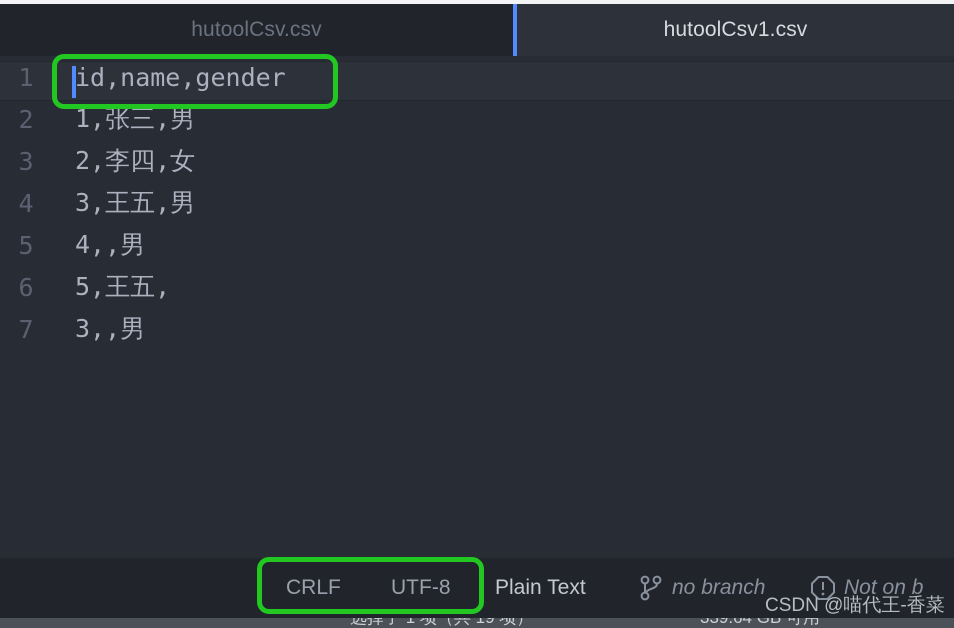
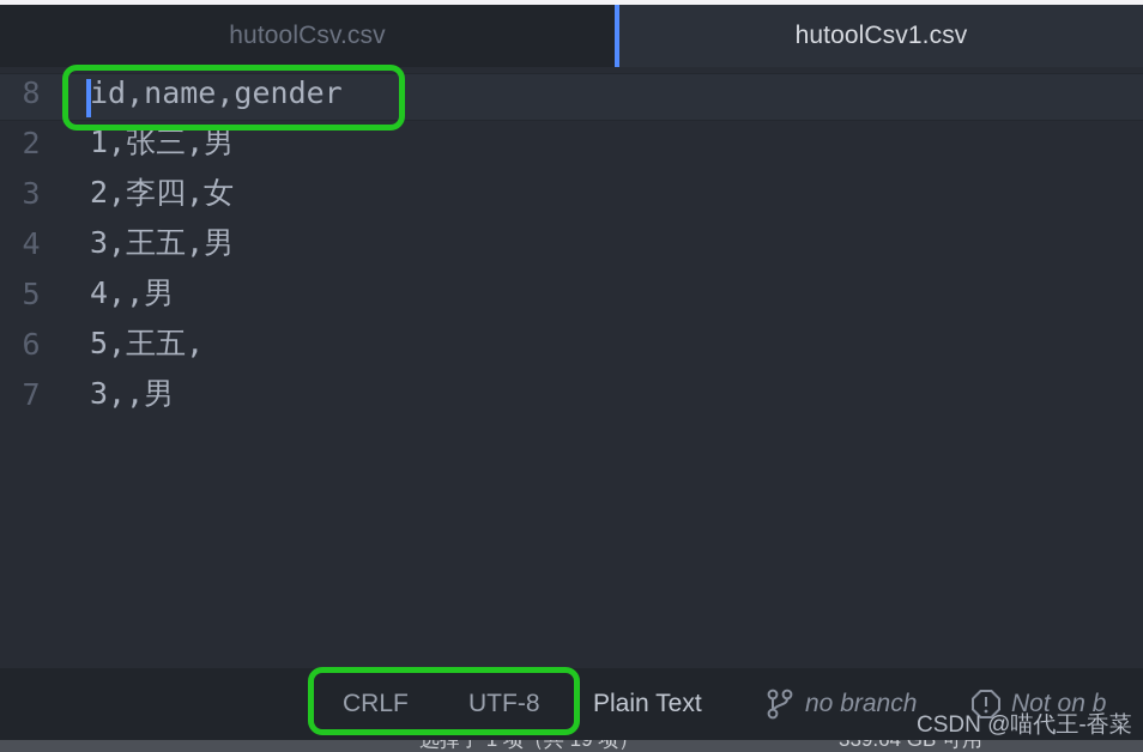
  hutoolCsv.csv
  hutoolCsv1.csv
- 1
+ 8
  id,name,gender
  2
  1,张三,男
  3
  2,李四,女
  4
  3,王五,男
  5
  4,,男
  6
  5,王五,
  7
  3,,男
  CRLF
  UTF-8
  Plain Text
  no branch
  Not on b
  CSDN @喵代王-香菜
